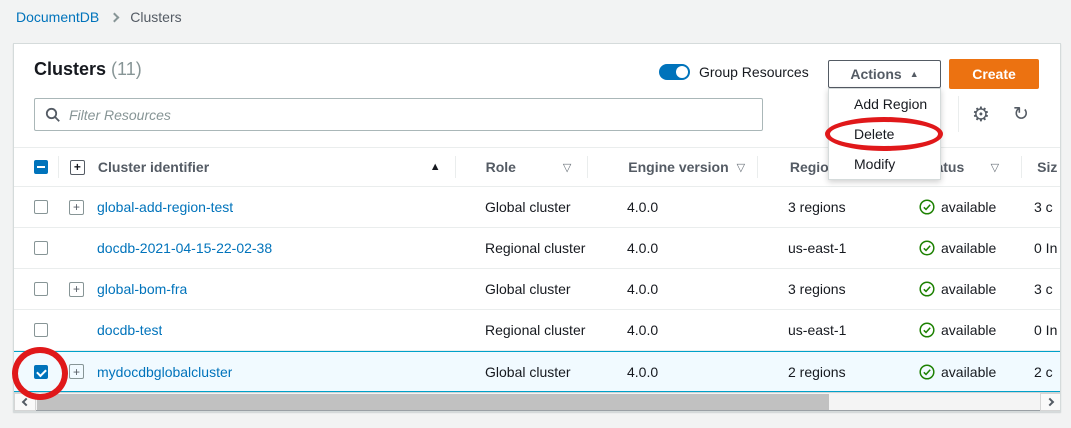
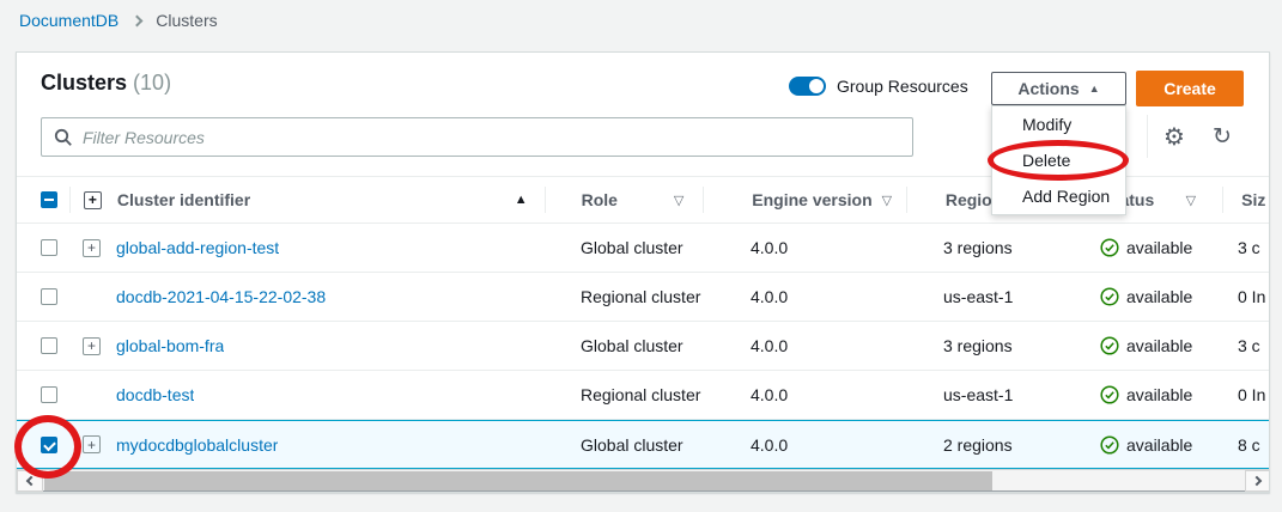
  DocumentDB
  Clusters
- Clusters (11)
+ Clusters (10)
  Group Resources
  Actions
  ▲
  Create
  Filter Resources
  ⚙
  ↻
  +
  Cluster identifier
  ▲
  Role
  ▽
  Engine version
  ▽
  Regio
  ▽
  Siz
  +
  global-add-region-test
  Global cluster
  4.0.0
  3 regions
  available
  3 c
  docdb-2021-04-15-22-02-38
  Regional cluster
  4.0.0
  us-east-1
  available
  0 In
  +
  global-bom-fra
  Global cluster
  4.0.0
  3 regions
  available
  3 c
  docdb-test
  Regional cluster
  4.0.0
  us-east-1
  available
  0 In
  +
  mydocdbglobalcluster
  Global cluster
  4.0.0
  2 regions
  available
- 2 c
+ 8 c
- Add Region
+ Modify
  Delete
- Modify
+ Add Region
